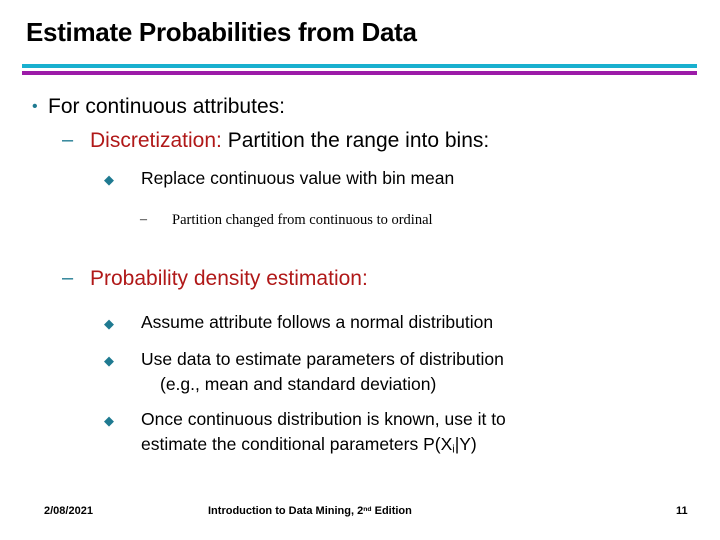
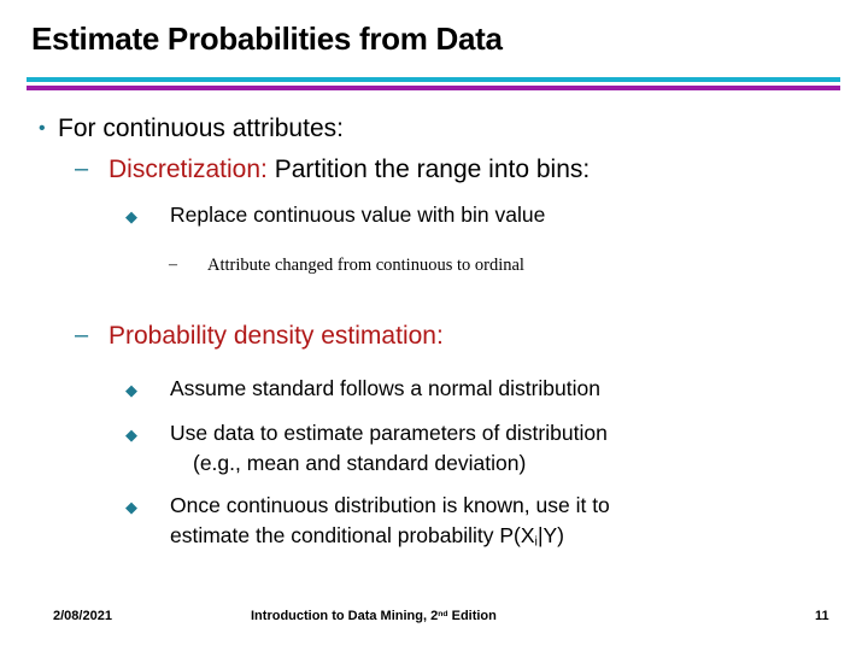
  Estimate Probabilities from Data
  •
  For continuous attributes:
  –
  Discretization: Partition the range into bins:
  ◆
- Replace continuous value with bin mean
+ Replace continuous value with bin value
  –
- Partition changed from continuous to ordinal
+ Attribute changed from continuous to ordinal
  –
  Probability density estimation:
  ◆
- Assume attribute follows a normal distribution
+ Assume standard follows a normal distribution
  ◆
  Use data to estimate parameters of distribution
  (e.g., mean and standard deviation)
  ◆
  Once continuous distribution is known, use it to
- estimate the conditional parameters P(Xi|Y)
+ estimate the conditional probability P(Xi|Y)
  2/08/2021
  Introduction to Data Mining, 2 Edition
  11
